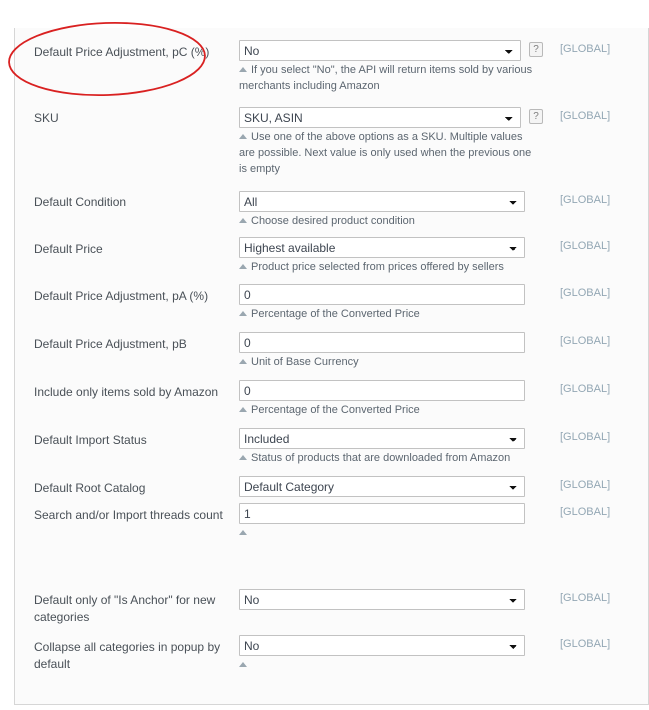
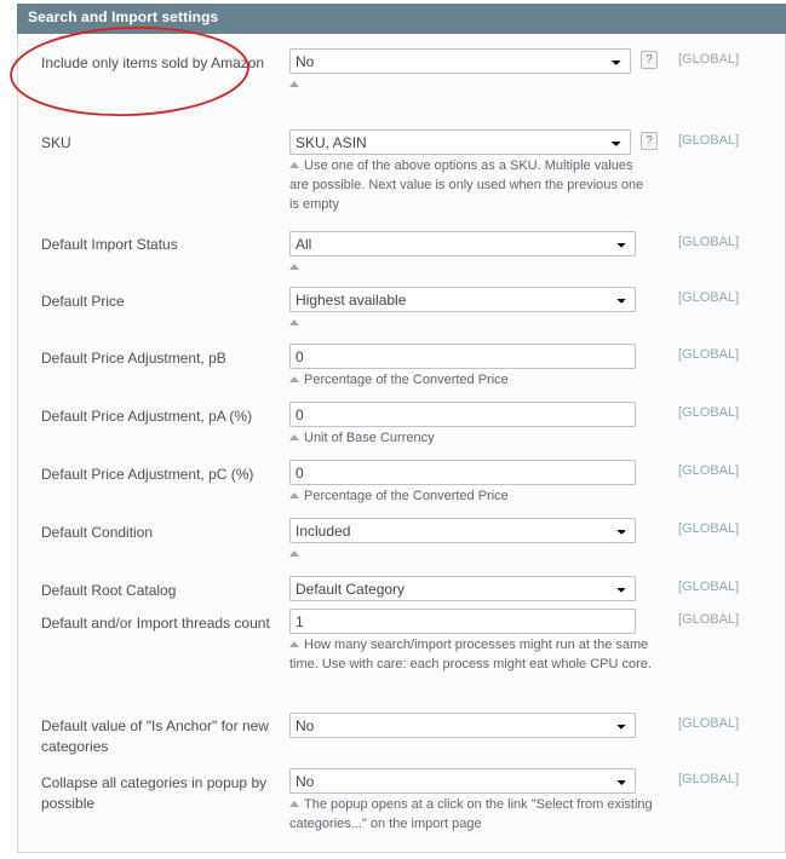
+ Search and Import settings
- Default Price Adjustment, pC (%)
+ Include only items sold by Amazon
  No
  ?
  [GLOBAL]
- If you select "No", the API will return items sold by various merchants including Amazon
  SKU
  SKU, ASIN
  ?
  [GLOBAL]
  Use one of the above options as a SKU. Multiple values are possible. Next value is only used when the previous one is empty
- Default Condition
+ Default Import Status
  All
  [GLOBAL]
- Choose desired product condition
  Default Price
  Highest available
  [GLOBAL]
- Product price selected from prices offered by sellers
- Default Price Adjustment, pA (%)
+ Default Price Adjustment, pB
  0
  [GLOBAL]
  Percentage of the Converted Price
- Default Price Adjustment, pB
+ Default Price Adjustment, pA (%)
  0
  [GLOBAL]
  Unit of Base Currency
- Include only items sold by Amazon
+ Default Price Adjustment, pC (%)
  0
  [GLOBAL]
  Percentage of the Converted Price
- Default Import Status
+ Default Condition
  Included
  [GLOBAL]
- Status of products that are downloaded from Amazon
  Default Root Catalog
  Default Category
  [GLOBAL]
- Search and/or Import threads count
+ Default and/or Import threads count
  1
  [GLOBAL]
+ How many search/import processes might run at the same time. Use with care: each process might eat whole CPU core.
- Default only of "Is Anchor" for new categories
+ Default value of "Is Anchor" for new categories
  No
  [GLOBAL]
- Collapse all categories in popup by default
+ Collapse all categories in popup by possible
  No
  [GLOBAL]
+ The popup opens at a click on the link "Select from existing categories..." on the import page
